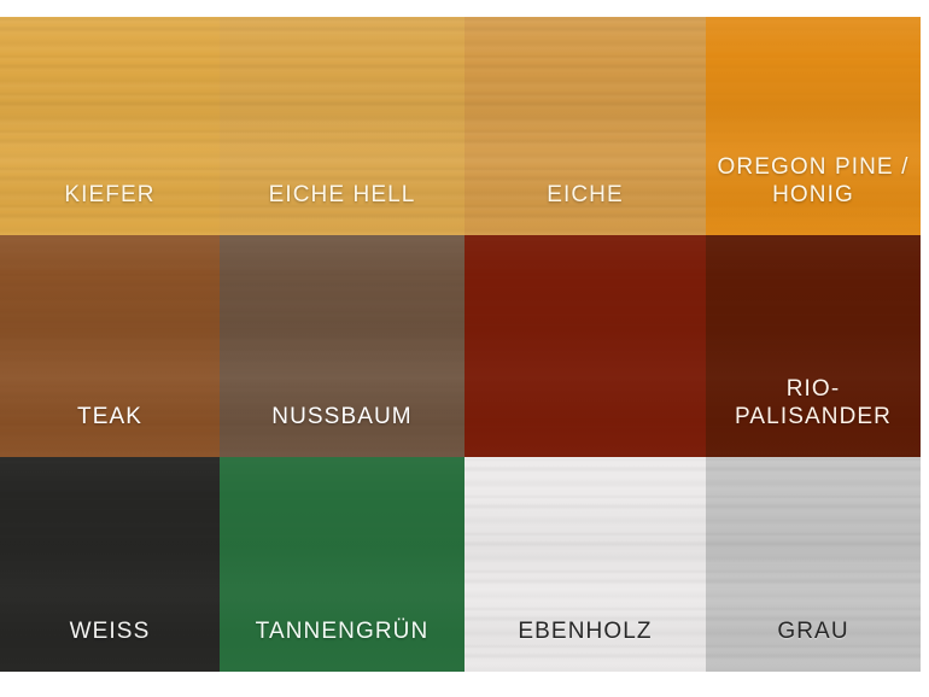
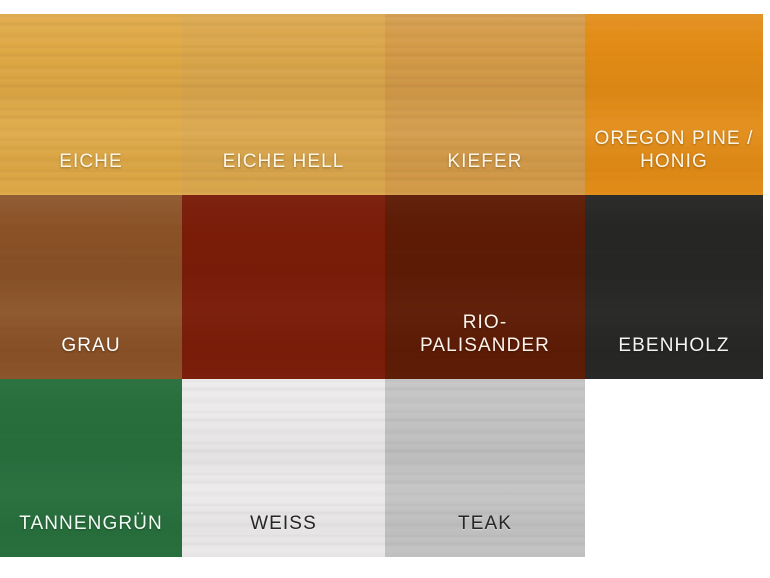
- KIEFER
+ EICHE
  EICHE HELL
- EICHE
+ KIEFER
  OREGON PINE /
  HONIG
- TEAK
+ GRAU
- NUSSBAUM
  RIO-
  PALISANDER
- WEISS
+ EBENHOLZ
  TANNENGRÜN
- EBENHOLZ
+ WEISS
- GRAU
+ TEAK
